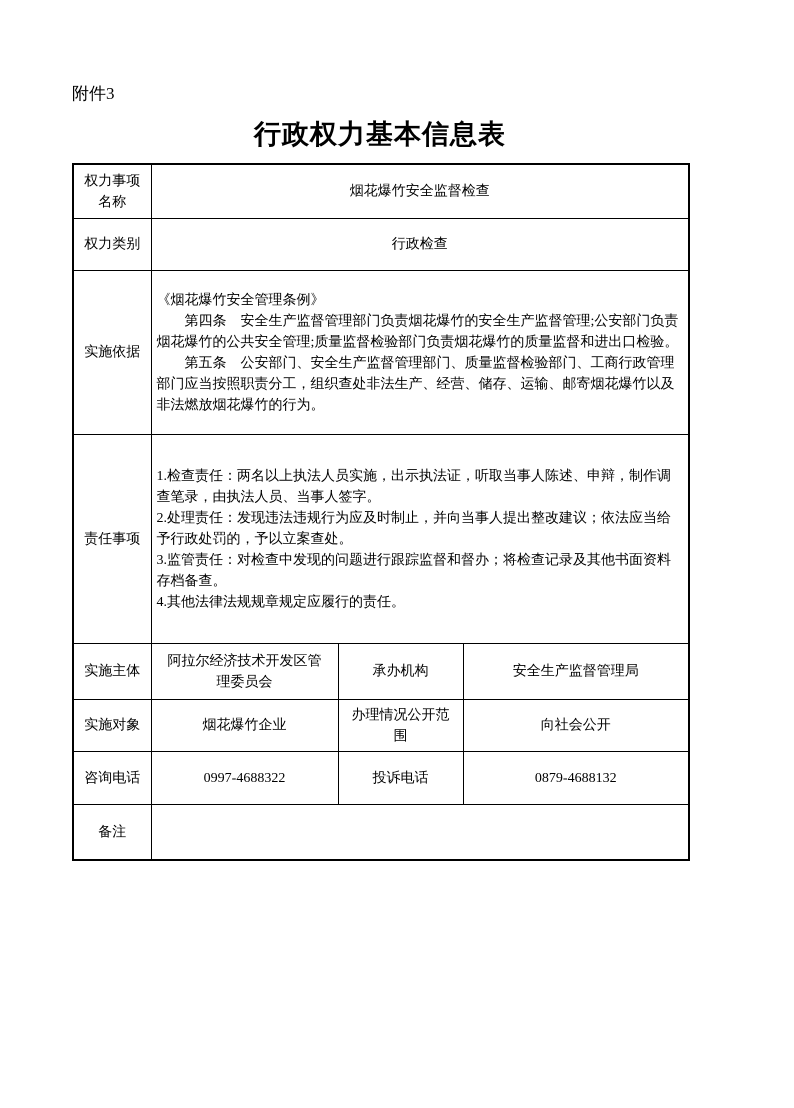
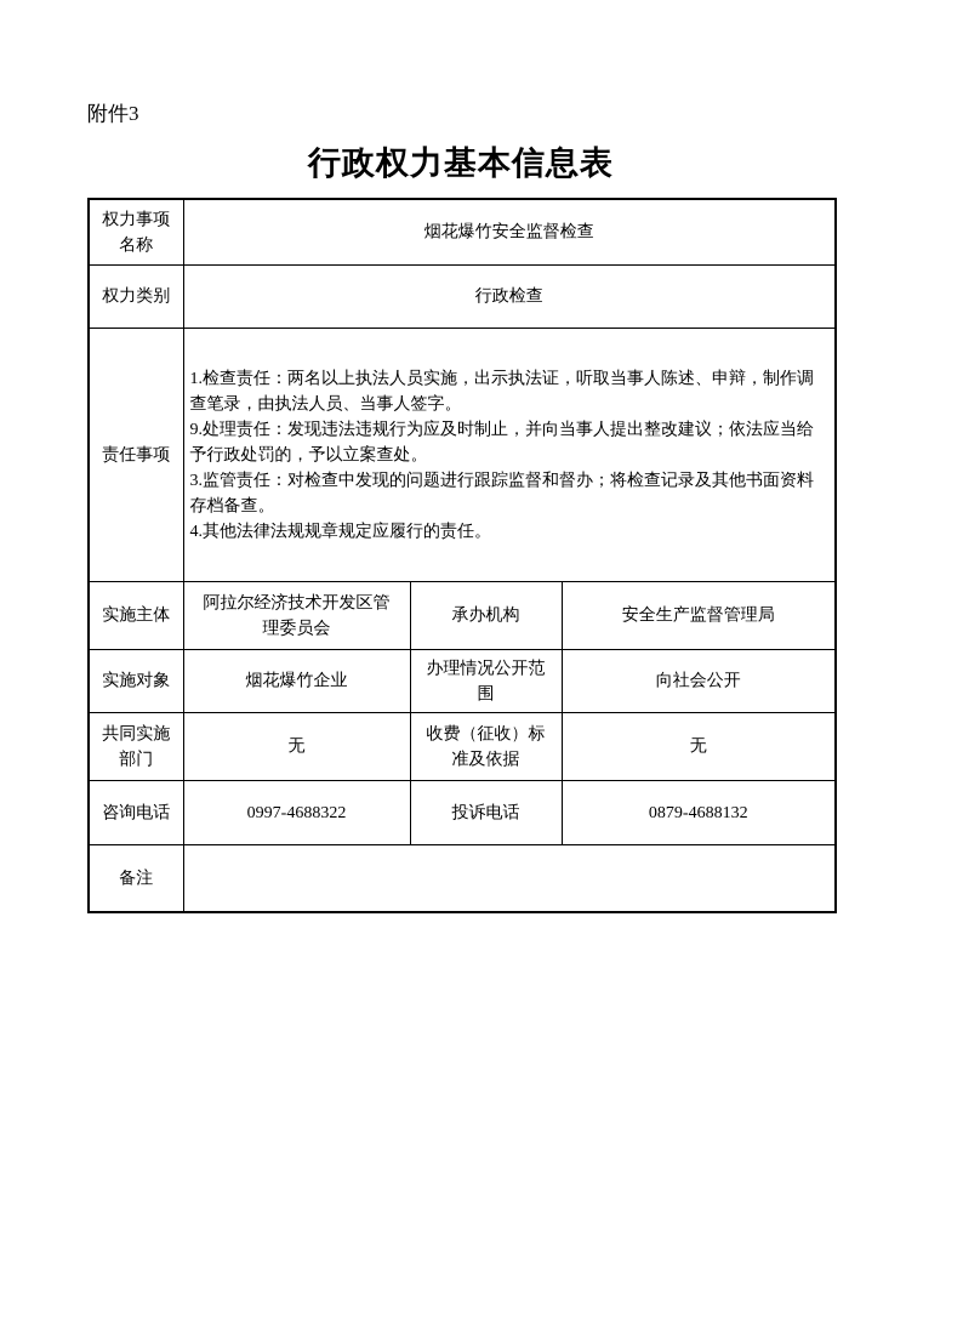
  附件3
  行政权力基本信息表
  权力事项名称	烟花爆竹安全监督检查
  权力类别	行政检查
- 实施依据	《烟花爆竹安全管理条例》 第四条 安全生产监督管理部门负责烟花爆竹的安全生产监督管理;公安部门负责烟花爆竹的公共安全管理;质量监督检验部门负责烟花爆竹的质量监督和进出口检验。 第五条 公安部门、安全生产监督管理部门、质量监督检验部门、工商行政管理部门应当按照职责分工，组织查处非法生产、经营、储存、运输、邮寄烟花爆竹以及非法燃放烟花爆竹的行为。
- 责任事项	1.检查责任：两名以上执法人员实施，出示执法证，听取当事人陈述、申辩，制作调查笔录，由执法人员、当事人签字。 2.处理责任：发现违法违规行为应及时制止，并向当事人提出整改建议；依法应当给予行政处罚的，予以立案查处。 3.监管责任：对检查中发现的问题进行跟踪监督和督办；将检查记录及其他书面资料存档备查。 4.其他法律法规规章规定应履行的责任。
+ 责任事项	1.检查责任：两名以上执法人员实施，出示执法证，听取当事人陈述、申辩，制作调查笔录，由执法人员、当事人签字。 9.处理责任：发现违法违规行为应及时制止，并向当事人提出整改建议；依法应当给予行政处罚的，予以立案查处。 3.监管责任：对检查中发现的问题进行跟踪监督和督办；将检查记录及其他书面资料存档备查。 4.其他法律法规规章规定应履行的责任。
  实施主体	阿拉尔经济技术开发区管理委员会	承办机构	安全生产监督管理局
  实施对象	烟花爆竹企业	办理情况公开范围	向社会公开
+ 共同实施部门	无	收费（征收）标准及依据	无
  咨询电话	0997-4688322	投诉电话	0879-4688132
  备注
